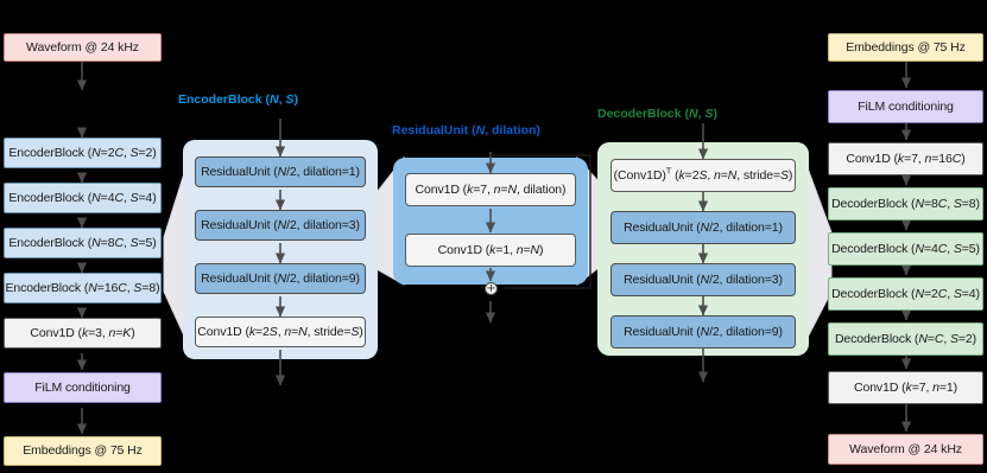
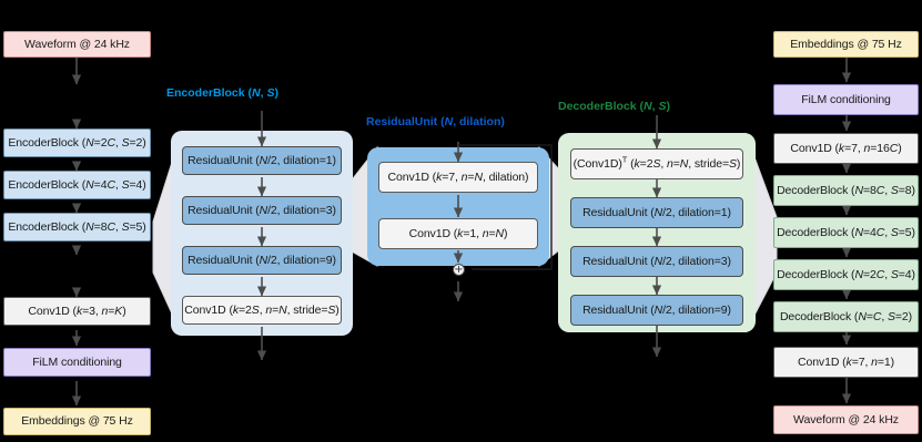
  EncoderBlock (N, S)
  ResidualUnit (N, dilation)
  DecoderBlock (N, S)
  Waveform @ 24 kHz
  EncoderBlock (N=2C, S=2)
  EncoderBlock (N=4C, S=4)
  EncoderBlock (N=8C, S=5)
- EncoderBlock (N=16C, S=8)
  Conv1D (k=3, n=K)
  FiLM conditioning
  Embeddings @ 75 Hz
  ResidualUnit (N/2, dilation=1)
  ResidualUnit (N/2, dilation=3)
  ResidualUnit (N/2, dilation=9)
  Conv1D (k=2S, n=N, stride=S)
  Conv1D (k=7, n=N, dilation)
  Conv1D (k=1, n=N)
  +
  (Conv1D)T (k=2S, n=N, stride=S)
  ResidualUnit (N/2, dilation=1)
  ResidualUnit (N/2, dilation=3)
  ResidualUnit (N/2, dilation=9)
  Embeddings @ 75 Hz
  FiLM conditioning
  Conv1D (k=7, n=16C)
  DecoderBlock (N=8C, S=8)
  DecoderBlock (N=4C, S=5)
  DecoderBlock (N=2C, S=4)
  DecoderBlock (N=C, S=2)
  Conv1D (k=7, n=1)
  Waveform @ 24 kHz
